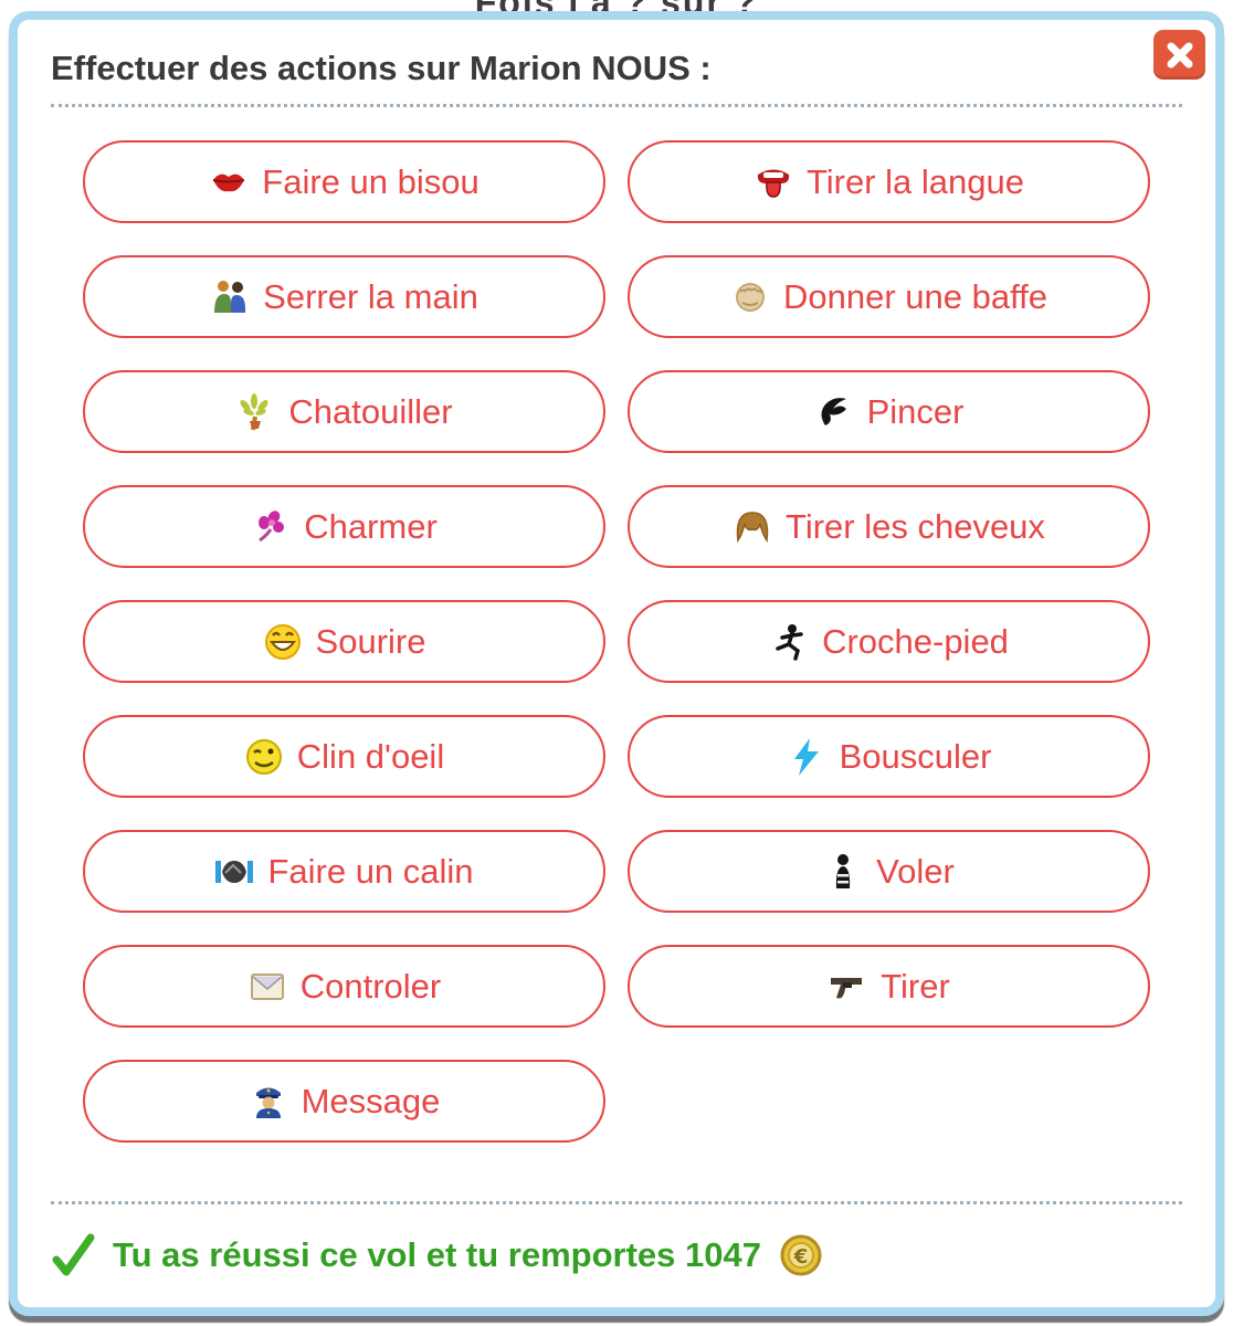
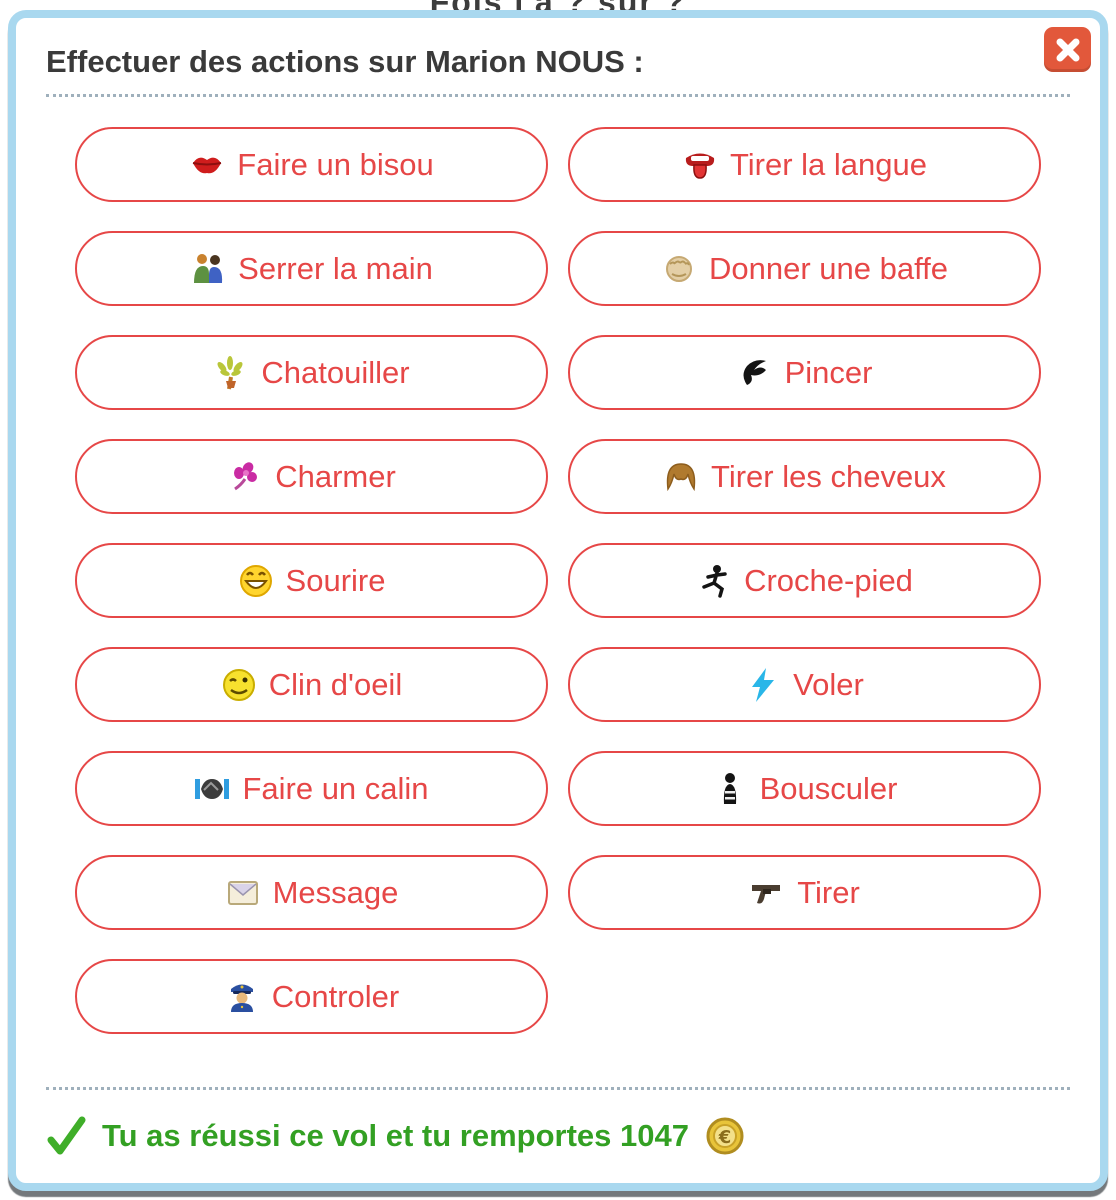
  Fois l'a ? sur ?
  Effectuer des actions sur Marion NOUS :
  Faire un bisou
  Tirer la langue
  Serrer la main
  Donner une baffe
  Chatouiller
  Pincer
  Charmer
  Tirer les cheveux
  Sourire
  Croche-pied
  Clin d'oeil
- Bousculer
+ Voler
  Faire un calin
- Voler
+ Bousculer
- Controler
+ Message
  Tirer
- Message
+ Controler
  Tu as réussi ce vol et tu remportes 1047
  €
